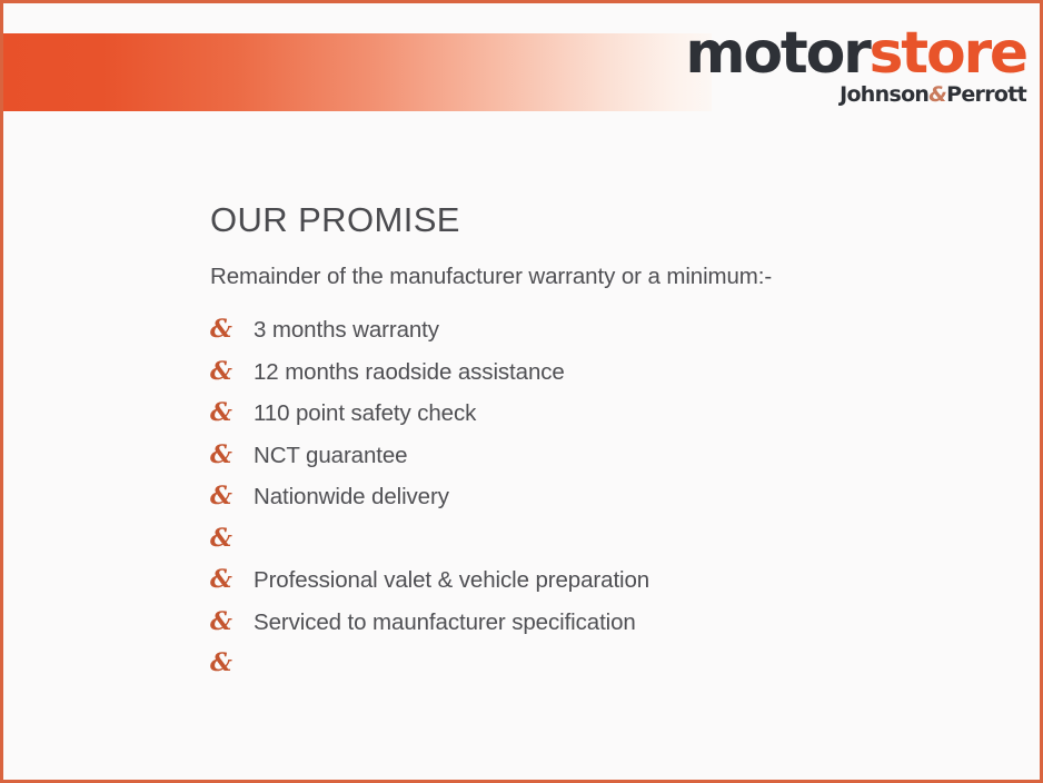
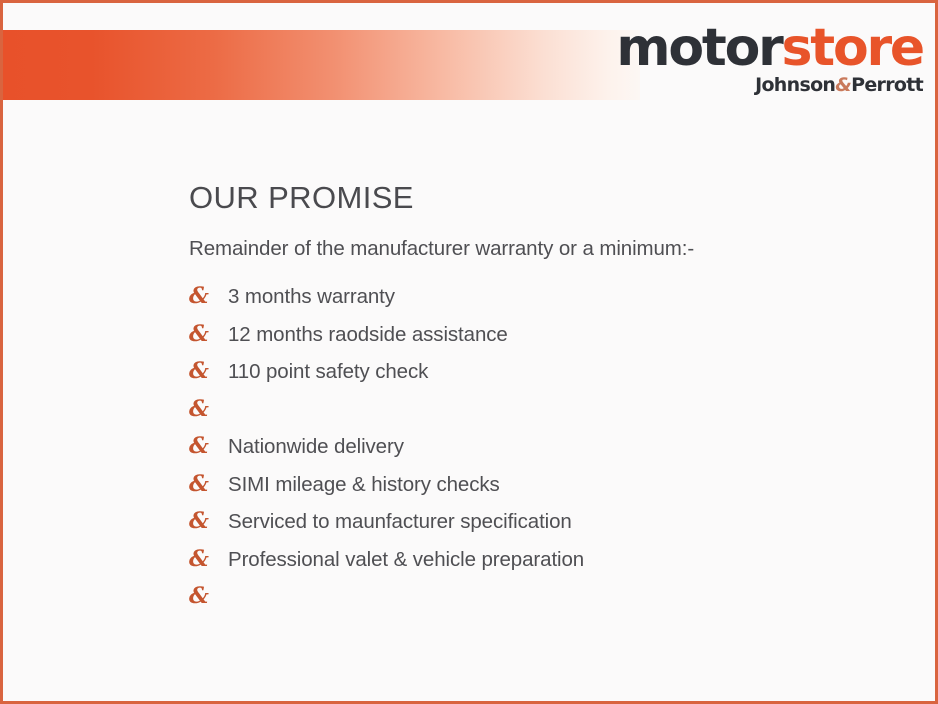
  motorstore
  Johnson&Perrott
  OUR PROMISE
  Remainder of the manufacturer warranty or a minimum:-
  &
  3 months warranty
  &
  12 months raodside assistance
  &
  110 point safety check
  &
- NCT guarantee
  &
  Nationwide delivery
  &
+ SIMI mileage & history checks
  &
- Professional valet & vehicle preparation
+ Serviced to maunfacturer specification
  &
- Serviced to maunfacturer specification
+ Professional valet & vehicle preparation
  &
